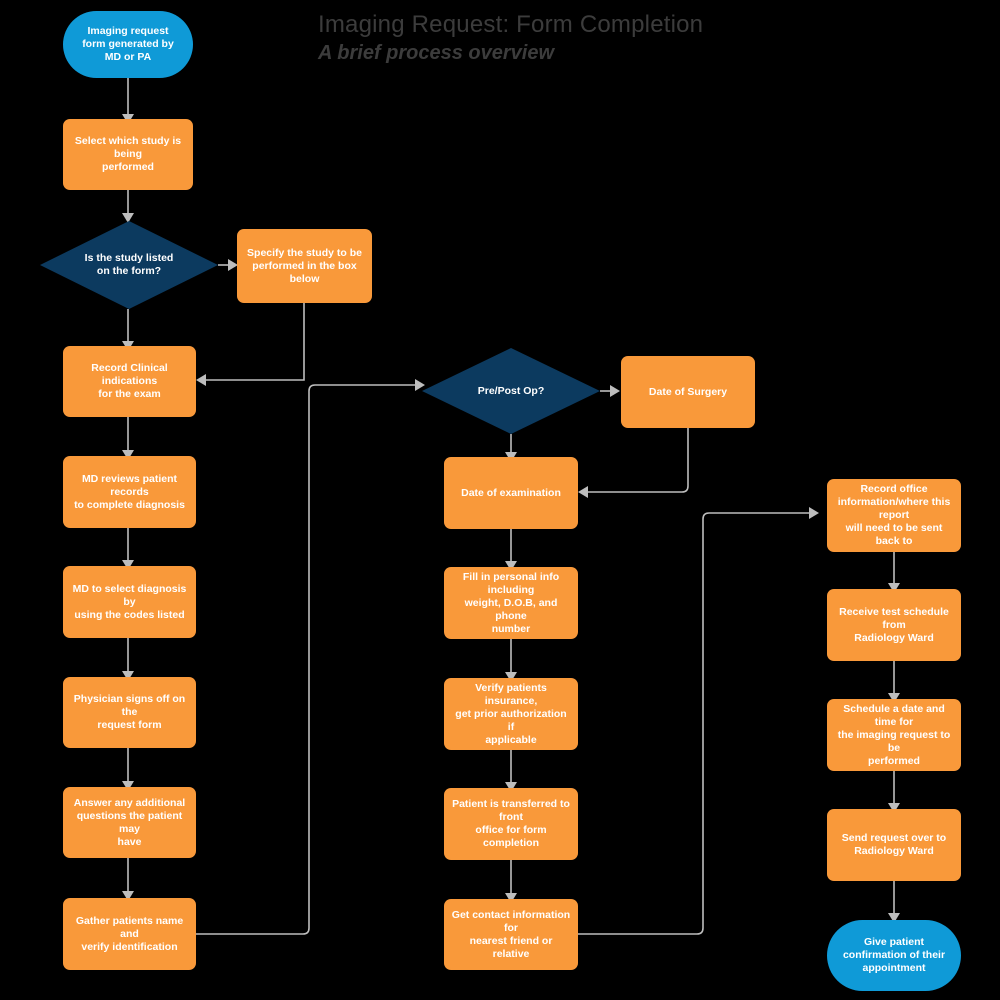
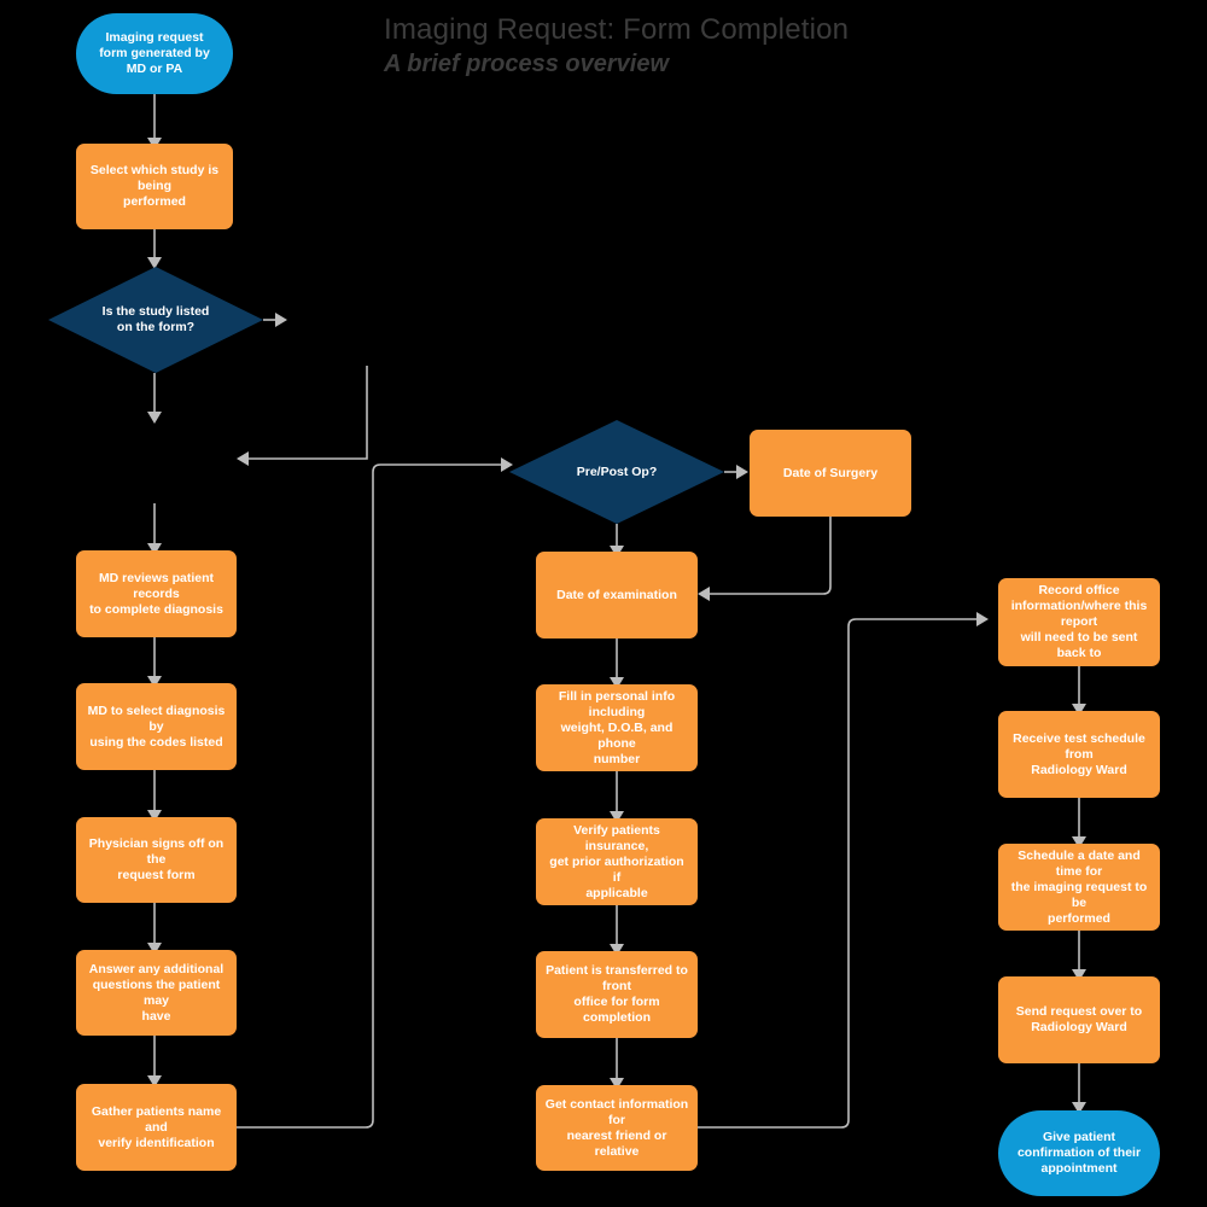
  Imaging Request: Form Completion
  A brief process overview
  Imaging request
  form generated by
  MD or PA
  Select which study is being
  performed
  Is the study listed
  on the form?
- Specify the study to be
- performed in the box below
- Record Clinical indications
- for the exam
  MD reviews patient records
  to complete diagnosis
  MD to select diagnosis by
  using the codes listed
  Physician signs off on the
  request form
  Answer any additional
  questions the patient may
  have
  Gather patients name and
  verify identification
  Pre/Post Op?
  Date of Surgery
  Date of examination
  Fill in personal info including
  weight, D.O.B, and phone
  number
  Verify patients insurance,
  get prior authorization if
  applicable
  Patient is transferred to front
  office for form completion
  Get contact information for
  nearest friend or relative
  Record office
  information/where this report
  will need to be sent back to
  Receive test schedule from
  Radiology Ward
  Schedule a date and time for
  the imaging request to be
  performed
  Send request over to
  Radiology Ward
  Give patient
  confirmation of their
  appointment
